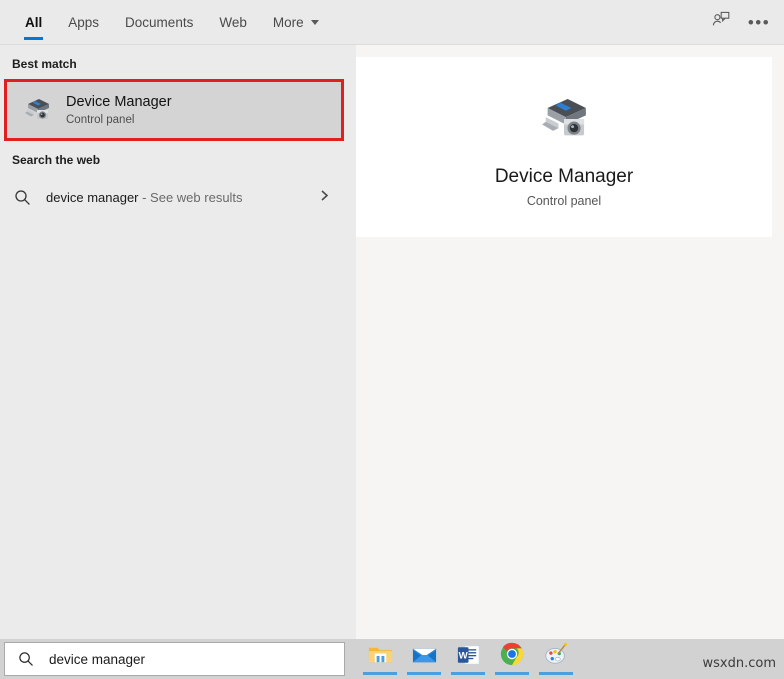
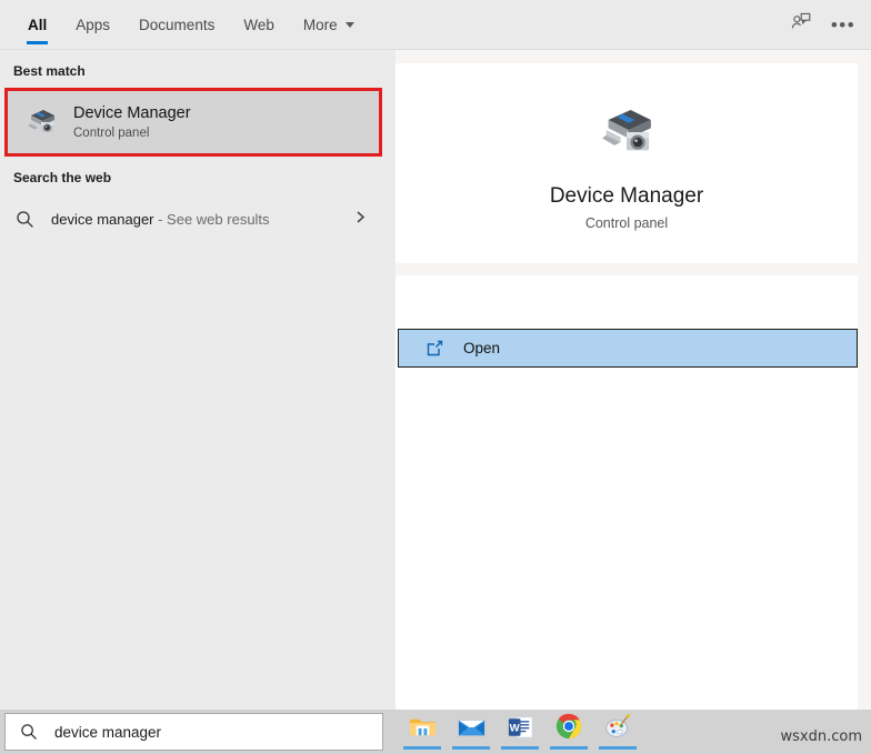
  All
  Apps
  Documents
  Web
  More
  •••
  Best match
  Device Manager
  Control panel
  Search the web
  device manager - See web results
  Device Manager
  Control panel
+ Open
  device manager
  W
  wsxdn.com
